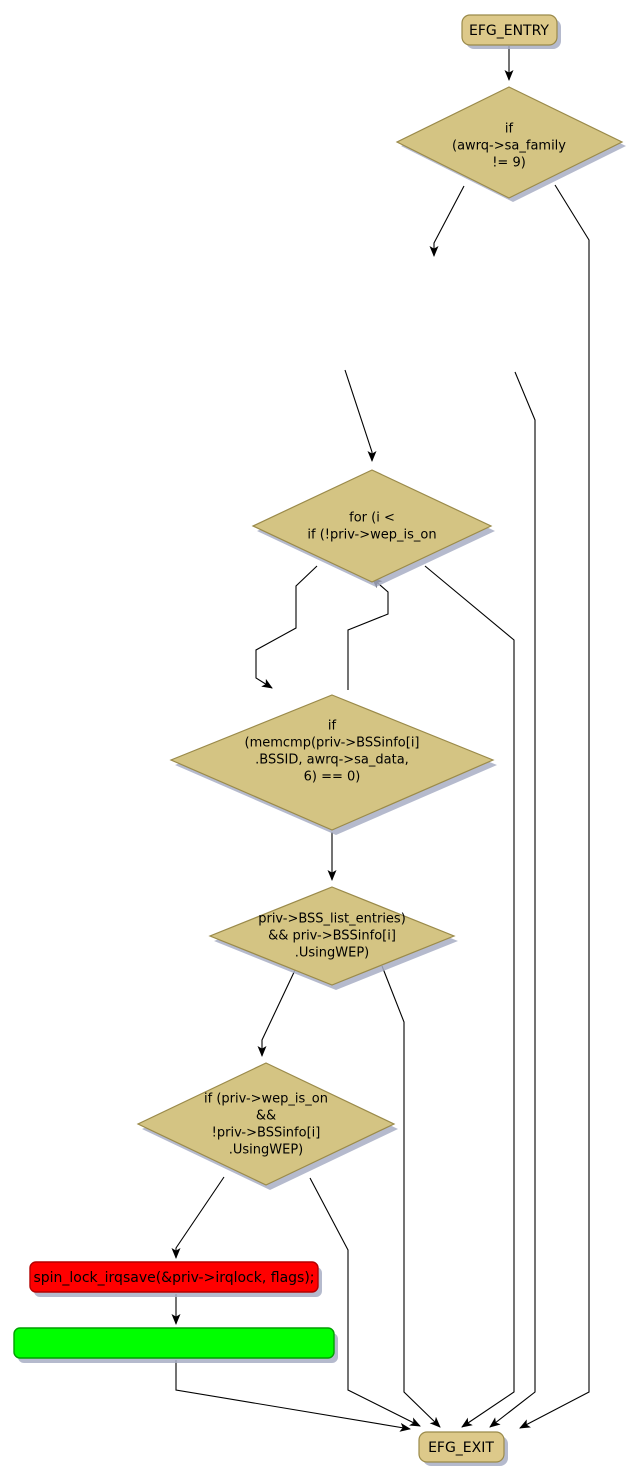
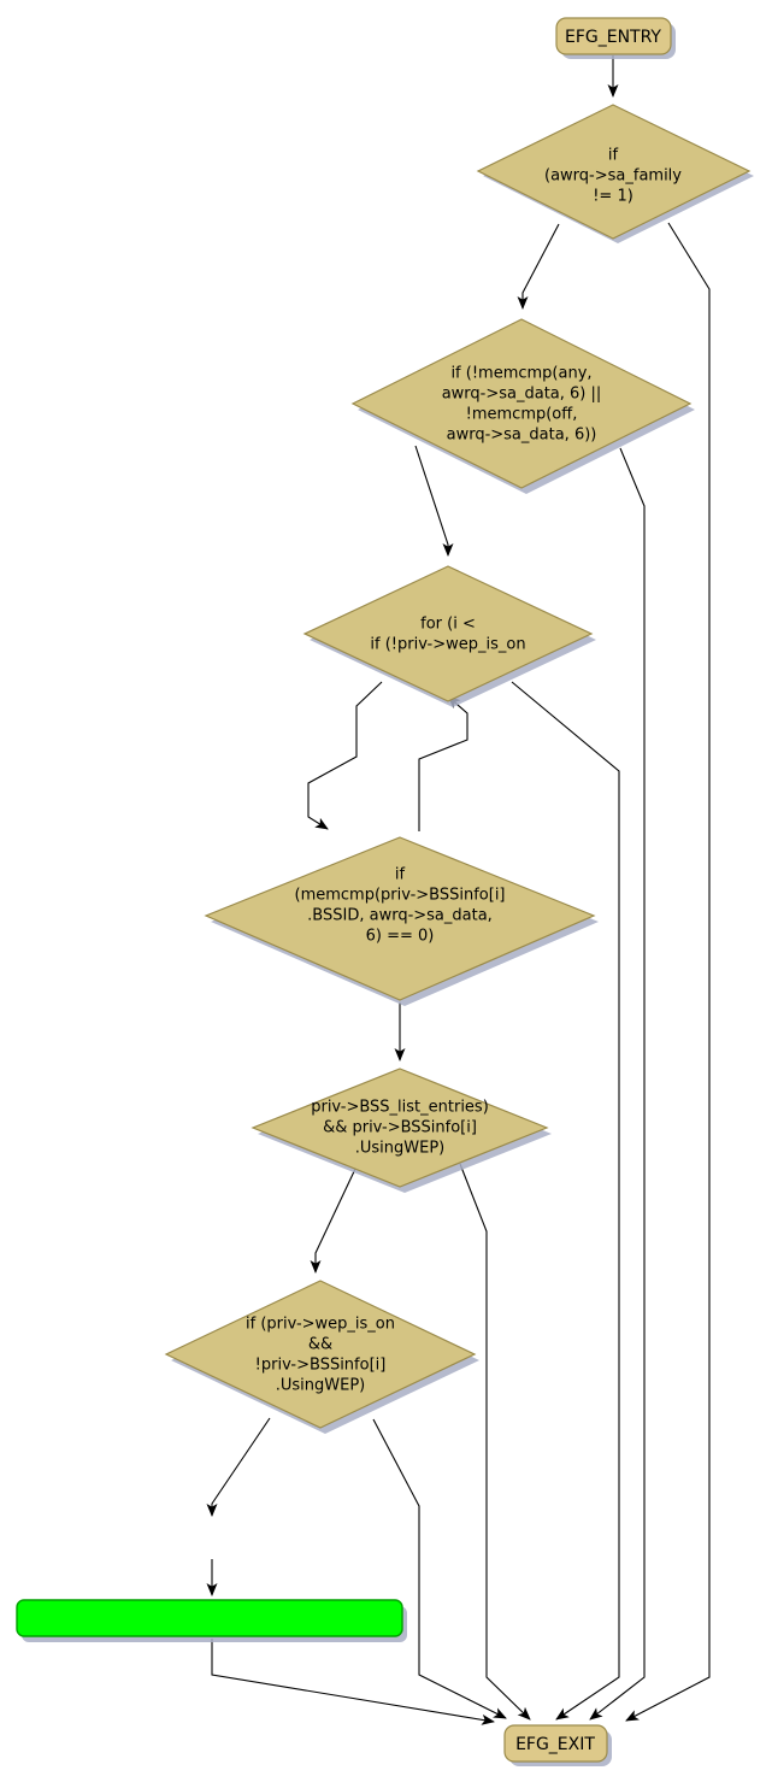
  EFG_ENTRY
  if
  (awrq->sa_family
- != 9)
+ != 1)
+ if (!memcmp(any,
+ awrq->sa_data, 6) ||
+ !memcmp(off,
+ awrq->sa_data, 6))
  for (i <
  if (!priv->wep_is_on
  if
  (memcmp(priv->BSSinfo[i]
  .BSSID, awrq->sa_data,
  6) == 0)
  priv->BSS_list_entries)
  && priv->BSSinfo[i]
  .UsingWEP)
  if (priv->wep_is_on
  &&
  !priv->BSSinfo[i]
  .UsingWEP)
- spin_lock_irqsave(&priv->irqlock, flags);
  EFG_EXIT
